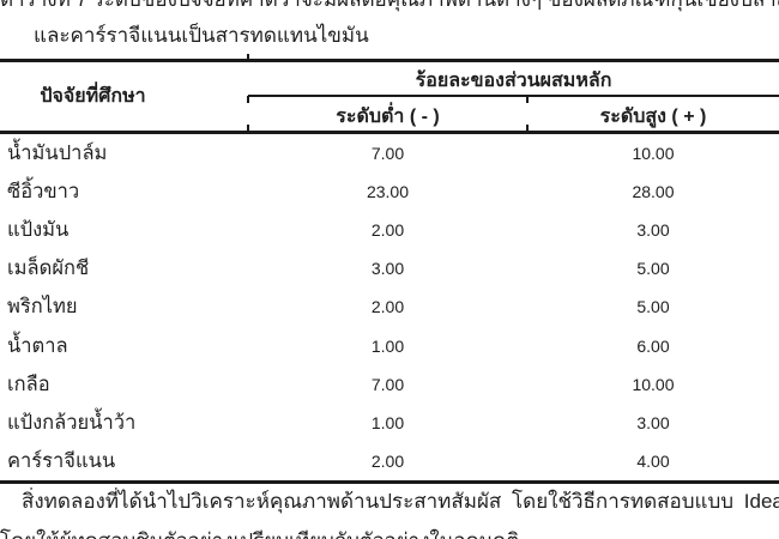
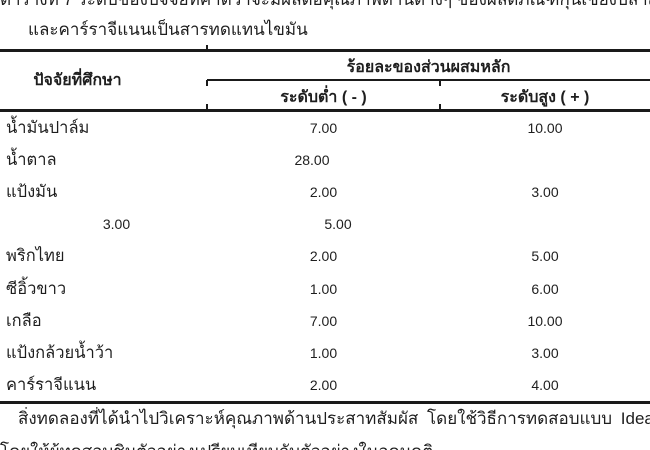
  และคาร์ราจีแนนเป็นสารทดแทนไขมัน
  ปัจจัยที่ศึกษา
  ร้อยละของส่วนผสมหลัก
  ระดับต่ำ ( - )
  ระดับสูง ( + )
  น้ำมันปาล์ม
  7.00
  10.00
- ซีอิ้วขาว
+ น้ำตาล
- 23.00
  28.00
  แป้งมัน
  2.00
  3.00
- เมล็ดผักชี
  3.00
  5.00
  พริกไทย
  2.00
  5.00
- น้ำตาล
+ ซีอิ้วขาว
  1.00
  6.00
  เกลือ
  7.00
  10.00
  แป้งกล้วยน้ำว้า
  1.00
  3.00
  คาร์ราจีแนน
  2.00
  4.00
  สิ่งทดลองที่ได้นำไปวิเคราะห์คุณภาพด้านประสาทสัมผัส โดยใช้วิธีการทดสอบแบบ Idea
